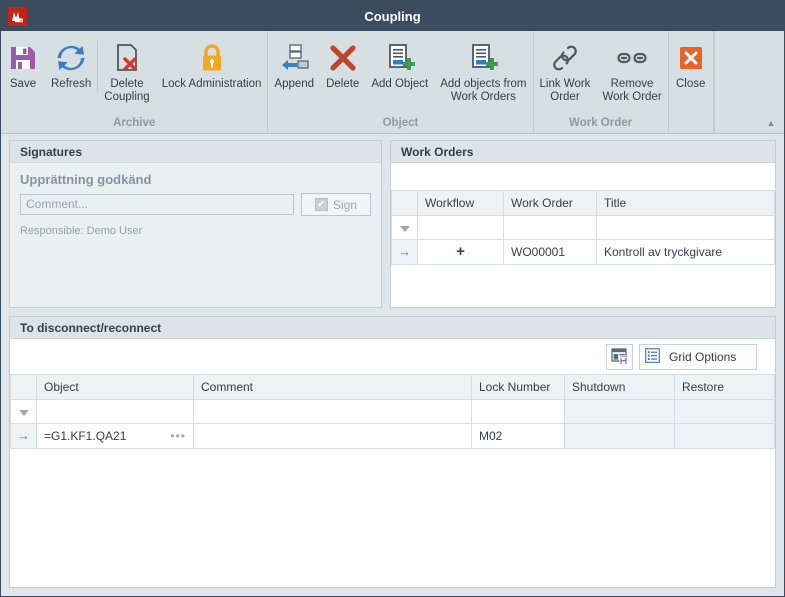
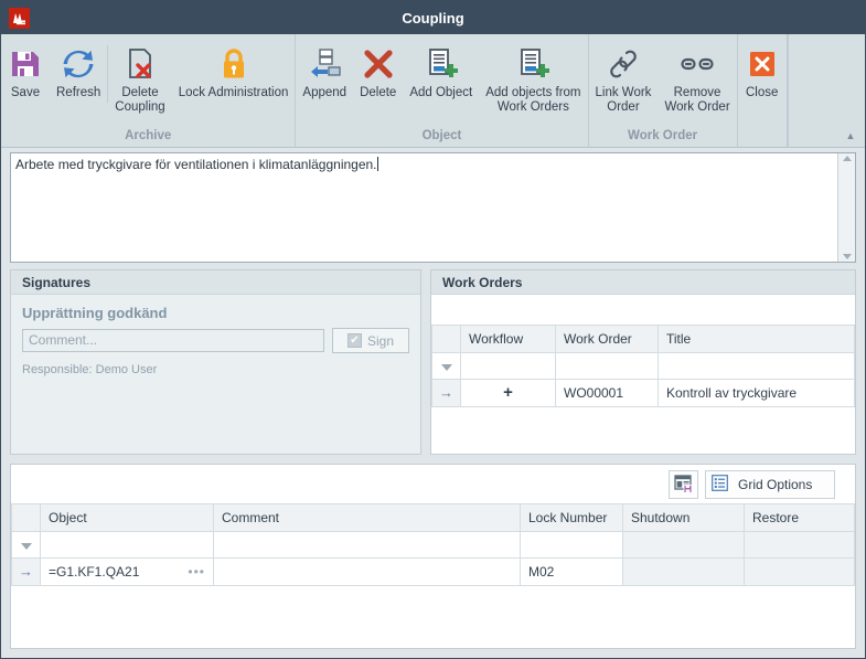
  Coupling
  Save
  Refresh
  Delete
  Coupling
  Lock Administration
  Archive
  Append
  Delete
  Add Object
  Add objects from
  Work Orders
  Object
  Link Work
  Order
  Remove
  Work Order
  Work Order
  Close
  ▲
+ Arbete med tryckgivare för ventilationen i klimatanläggningen.
  Signatures
  Upprättning godkänd
  Comment...
  ✔
  Sign
  Responsible: Demo User
  Work Orders
  	Workflow	Work Order	Title
  →	+	WO00001	Kontroll av tryckgivare
- To disconnect/reconnect
  Grid Options
  	Object	Comment	Lock Number	Shutdown	Restore
  →	=G1.KF1.QA21 •••		M02
